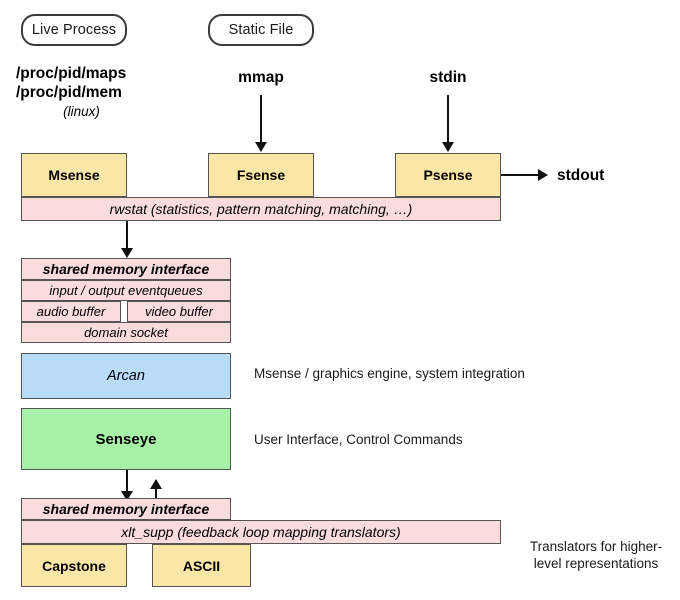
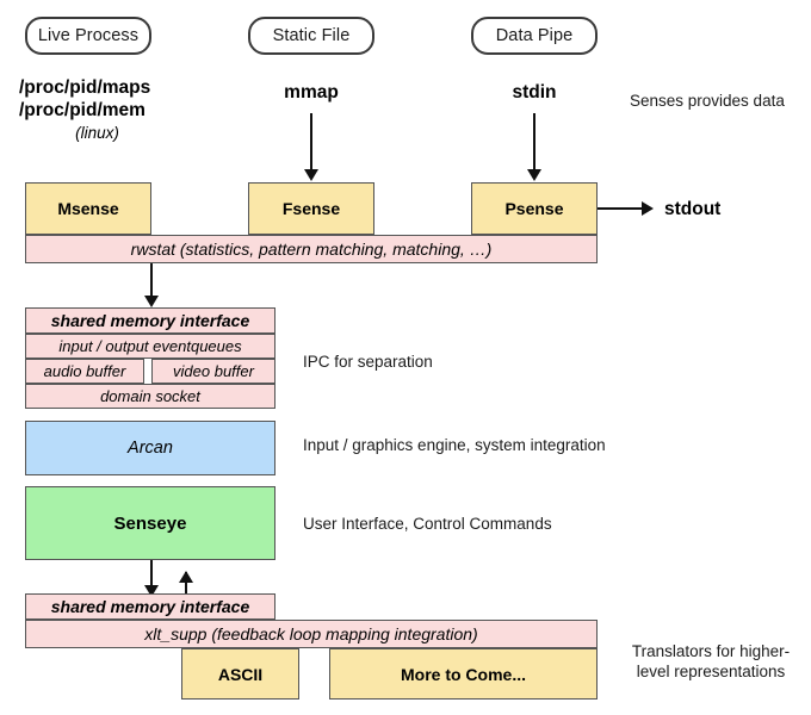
  Live Process
  Static File
+ Data Pipe
  /proc/pid/maps
  /proc/pid/mem
  (linux)
  mmap
  stdin
+ Senses provides data
  Msense
  Fsense
  Psense
  stdout
  rwstat (statistics, pattern matching, matching, …)
  shared memory interface
  input / output eventqueues
  audio buffer
  video buffer
  domain socket
+ IPC for separation
  Arcan
- Msense / graphics engine, system integration
+ Input / graphics engine, system integration
  Senseye
  User Interface, Control Commands
  shared memory interface
- xlt_supp (feedback loop mapping translators)
+ xlt_supp (feedback loop mapping integration)
- Capstone
  ASCII
+ More to Come...
  Translators for higher-
  level representations
